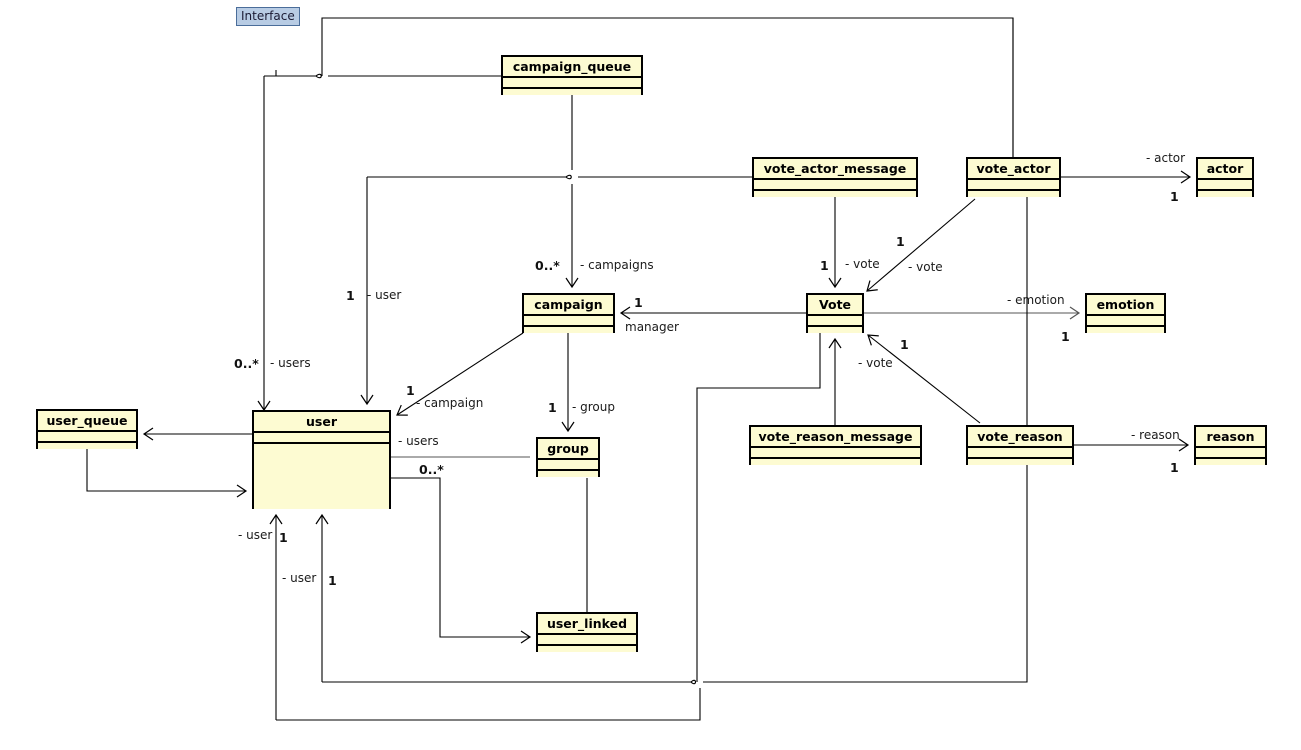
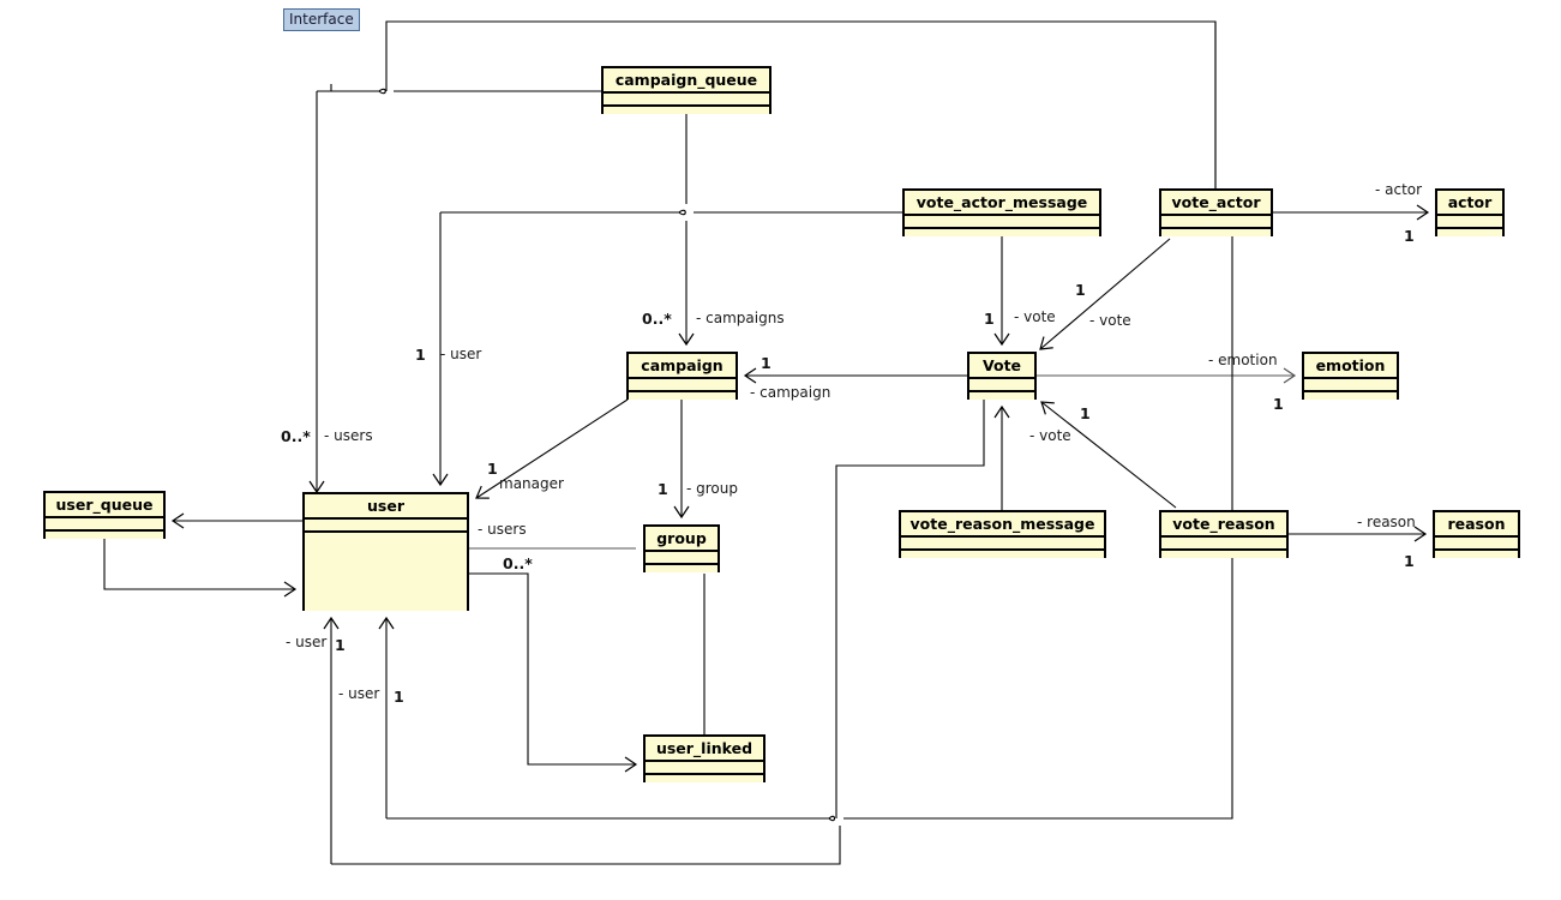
  Interface
  campaign_queue
  vote_actor_message
  vote_actor
  actor
  campaign
  Vote
  emotion
  user_queue
  user
  group
  vote_reason_message
  vote_reason
  reason
  user_linked
  - campaigns
- manager
+ - campaign
  - user
  - users
  - users
- - campaign
+ manager
  - group
  - user
  - user
  - vote
  - vote
  - vote
  - emotion
  - actor
  - reason
  0..*
  1
  1
  0..*
  0..*
  1
  1
  1
  1
  1
  1
  1
  1
  1
  1
